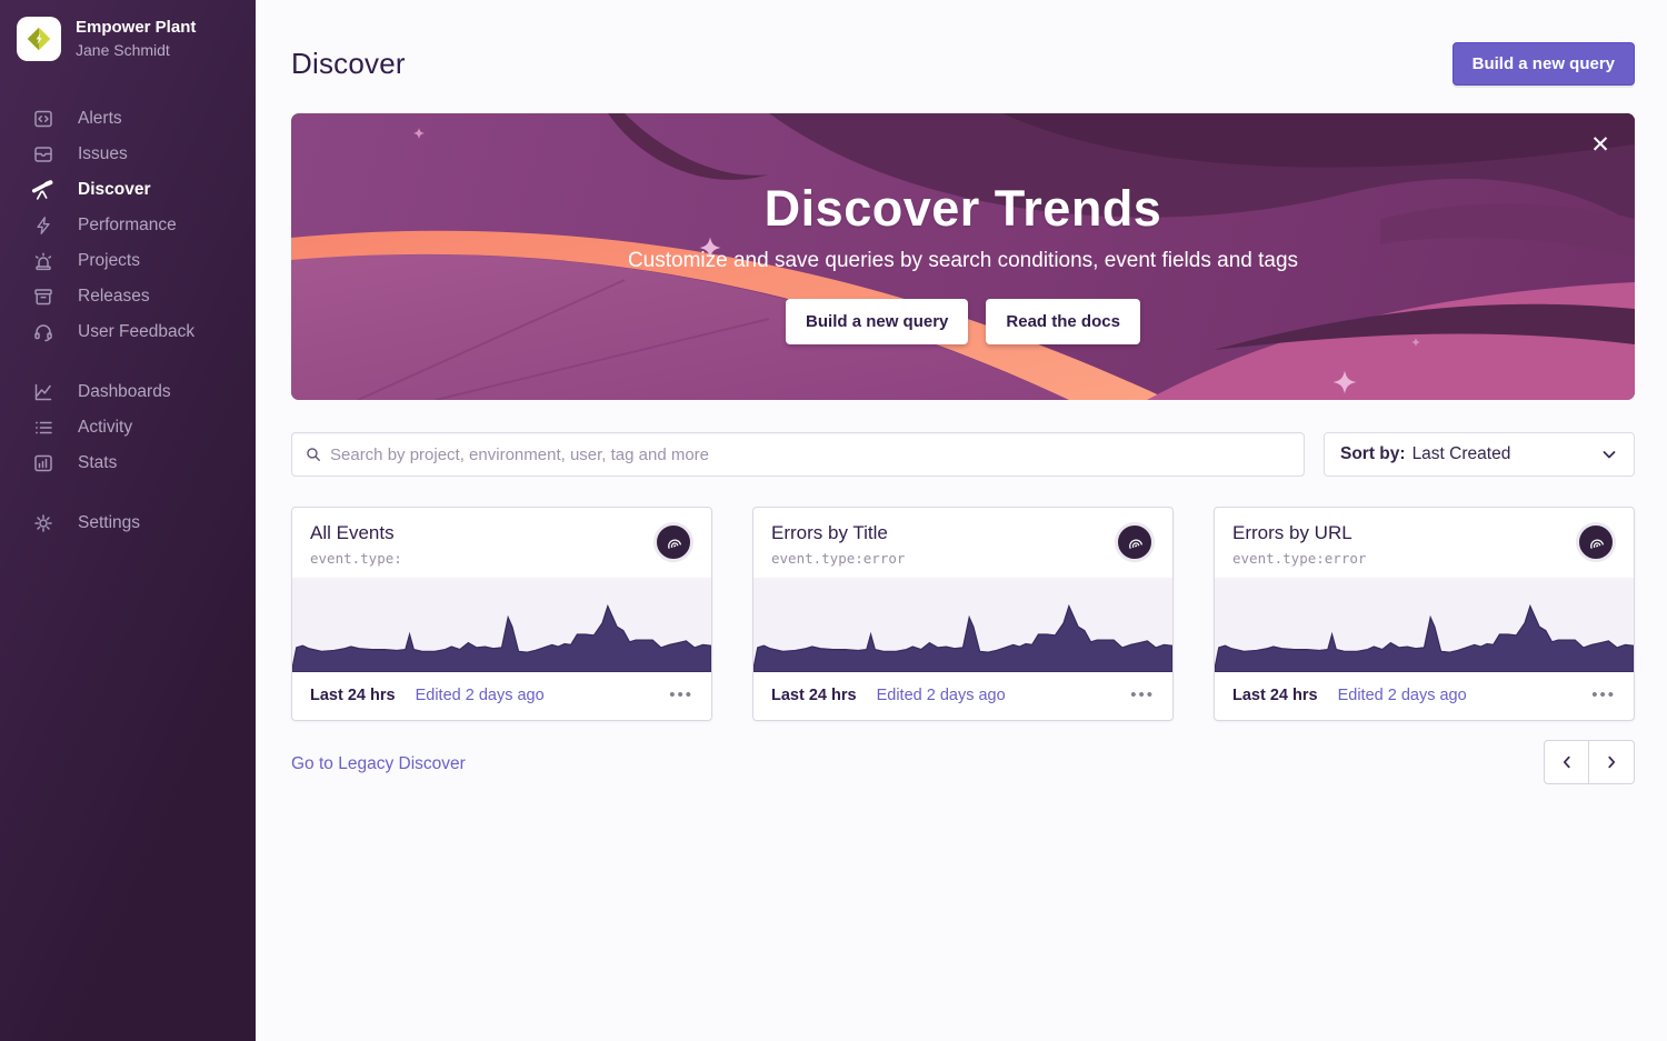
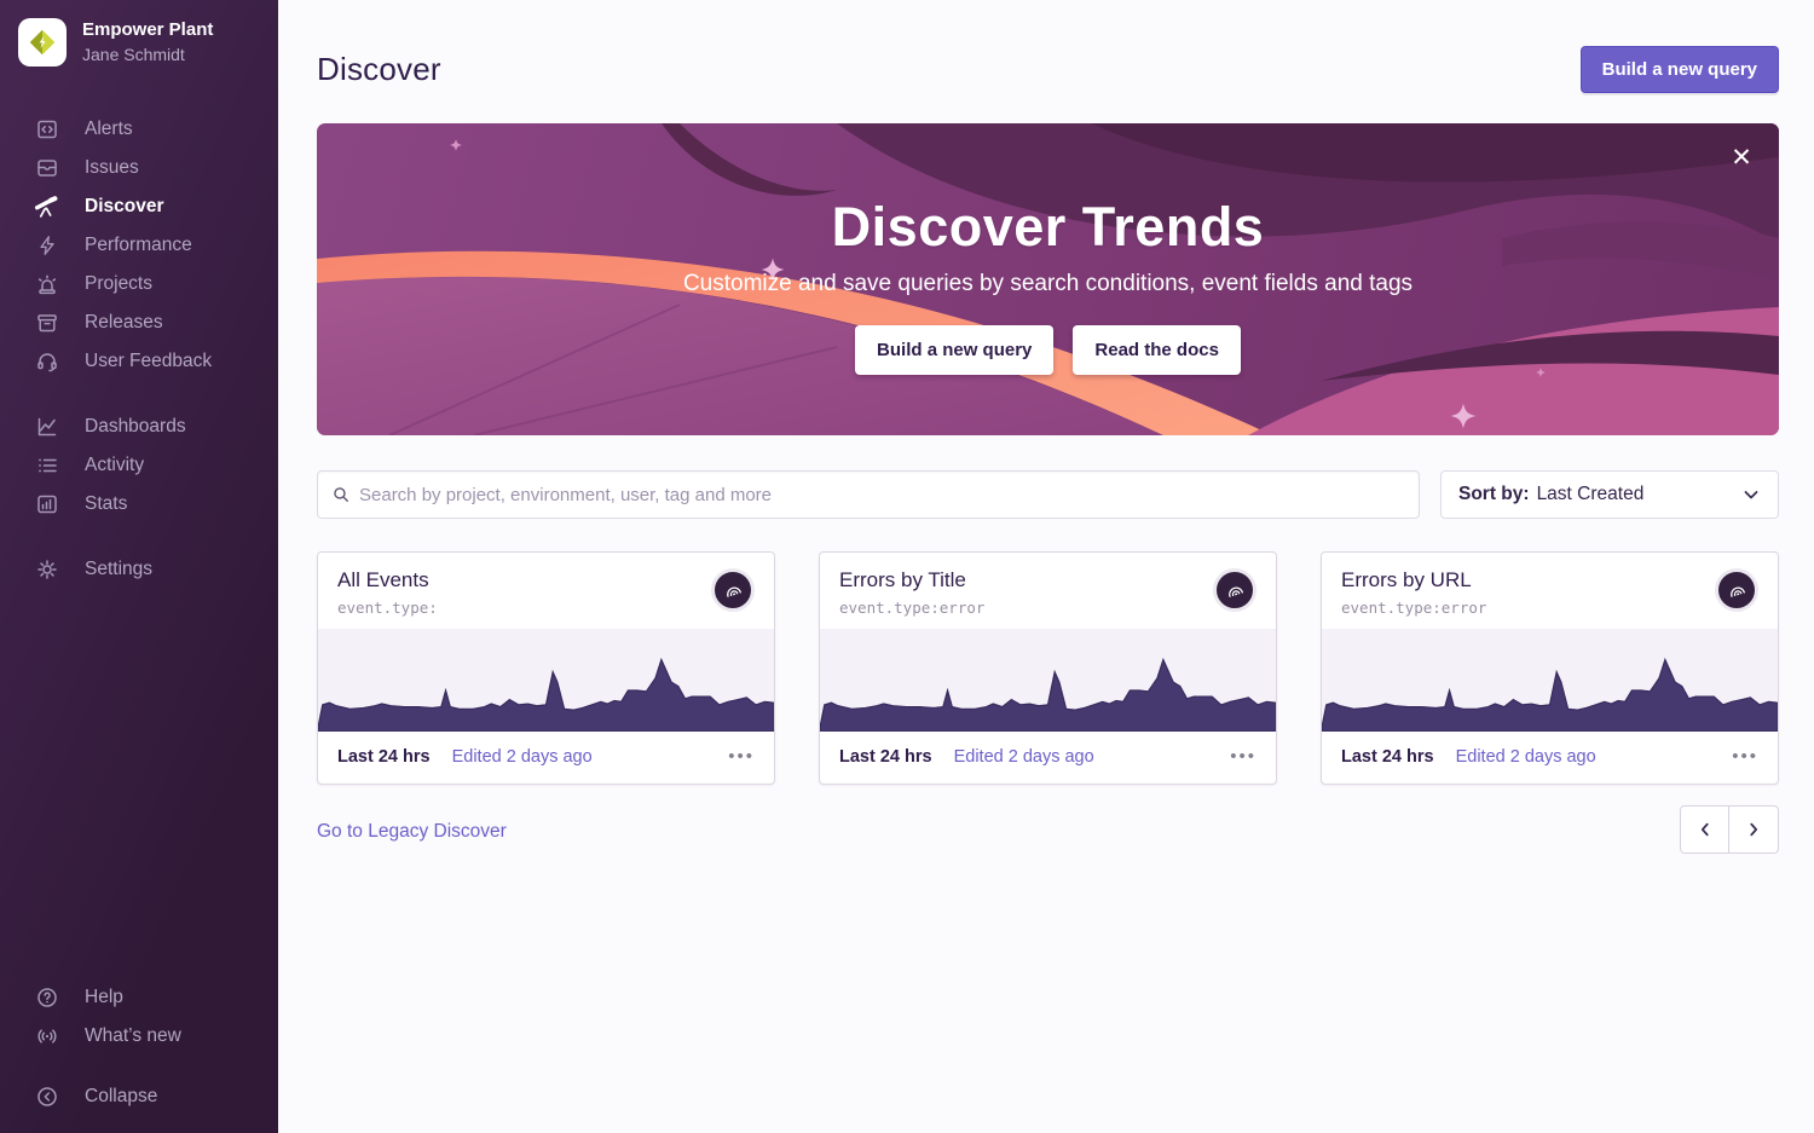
  Empower Plant
  Jane Schmidt
  Alerts
  Issues
  Discover
  Performance
  Projects
  Releases
  User Feedback
  Dashboards
  Activity
  Stats
  Settings
+ Help
+ What’s new
+ Collapse
  Discover
  Build a new query
  ✕
  Discover Trends
  Customize and save queries by search conditions, event fields and tags
  Build a new query
  Read the docs
  Search by project, environment, user, tag and more
  Sort by:
  Last Created
  All Events
  event.type:
  Last 24 hrs
  Edited 2 days ago
  •••
  Errors by Title
  event.type:error
  Last 24 hrs
  Edited 2 days ago
  •••
  Errors by URL
  event.type:error
  Last 24 hrs
  Edited 2 days ago
  •••
  Go to Legacy Discover
